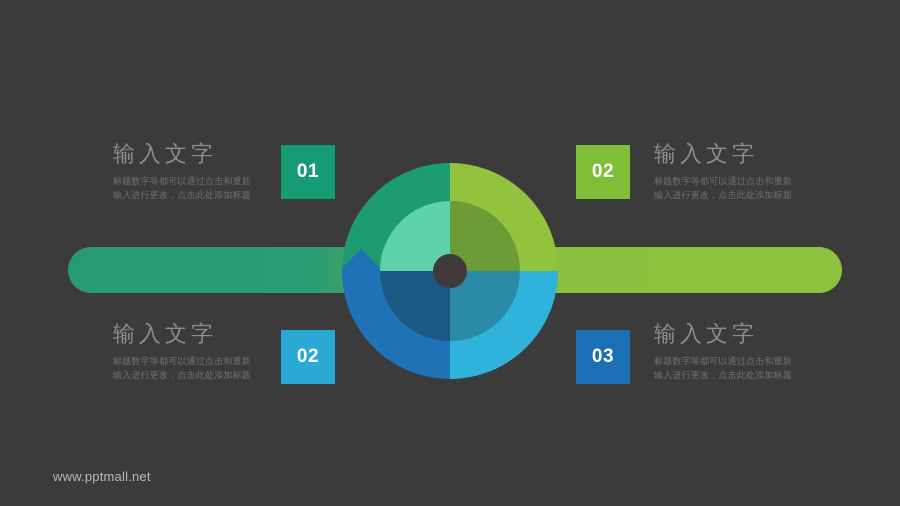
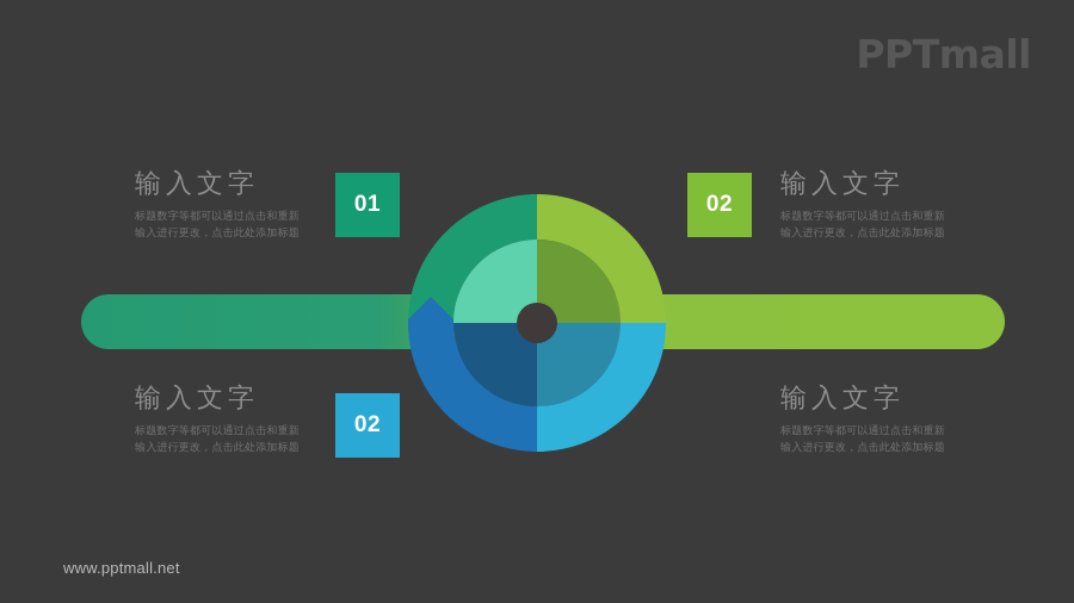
+ PPTmall
  01
  02
  02
- 03
  输入文字
  标题数字等都可以通过点击和重新
  输入进行更改，点击此处添加标题
  输入文字
  标题数字等都可以通过点击和重新
  输入进行更改，点击此处添加标题
  输入文字
  标题数字等都可以通过点击和重新
  输入进行更改，点击此处添加标题
  输入文字
  标题数字等都可以通过点击和重新
  输入进行更改，点击此处添加标题
  www.pptmall.net
